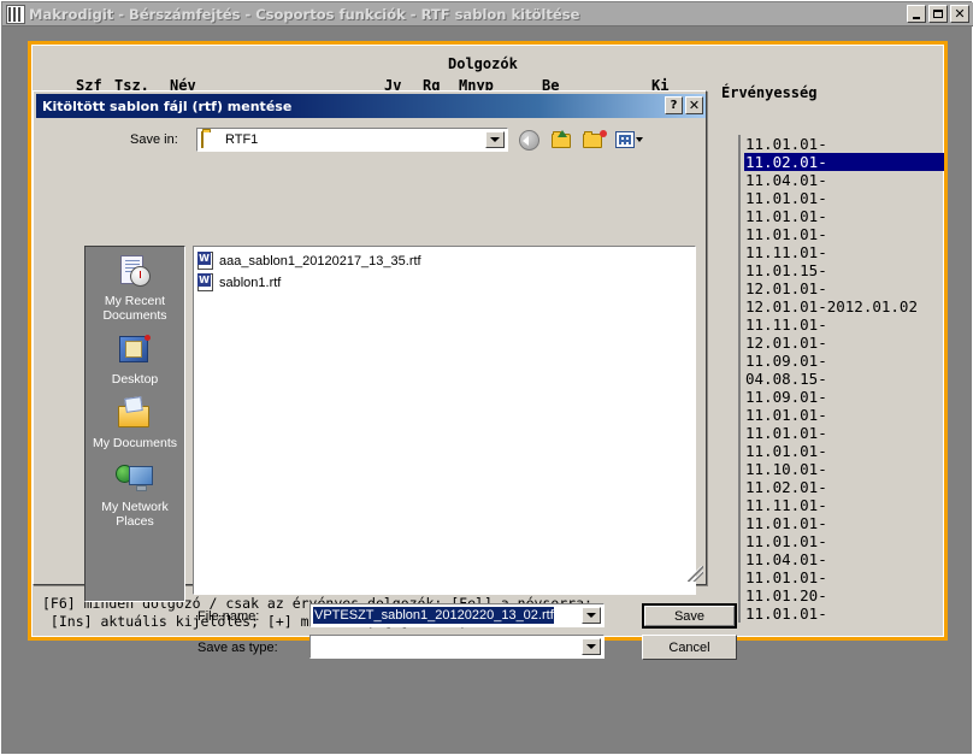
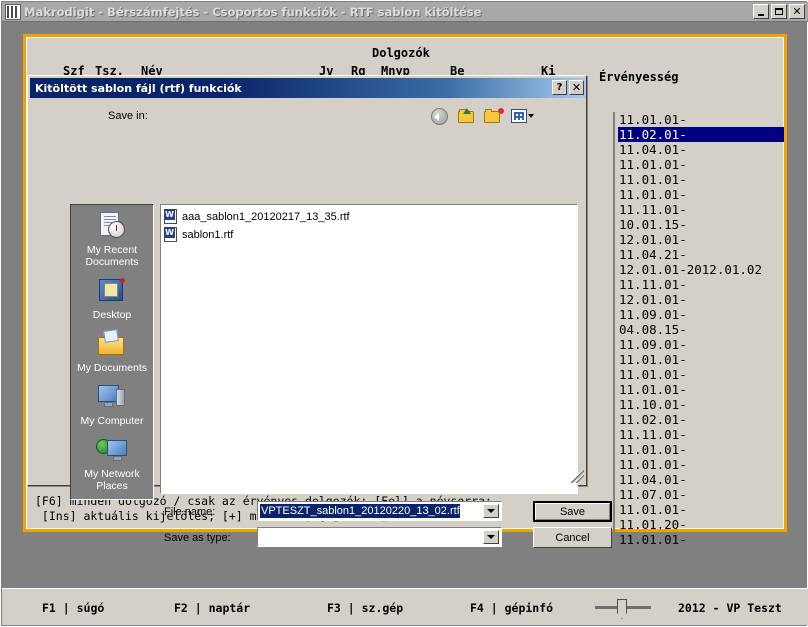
  Makrodigit - Bérszámfejtés - Csoportos funkciók - RTF sablon kitöltése
  ✕
  Dolgozók
  Szf
  Tsz.
  Név
  Jv
  Rg
  Mnyp
  Be
  Ki
  Érvényesség
  11.01.01-
  11.02.01-
  11.04.01-
  11.01.01-
  11.01.01-
  11.01.01-
  11.11.01-
- 11.01.15-
+ 10.01.15-
  12.01.01-
+ 11.04.21-
  12.01.01-2012.01.02
  11.11.01-
  12.01.01-
  11.09.01-
  04.08.15-
  11.09.01-
  11.01.01-
  11.01.01-
  11.01.01-
  11.10.01-
  11.02.01-
  11.11.01-
  11.01.01-
  11.01.01-
  11.04.01-
+ 11.07.01-
  11.01.01-
  11.01.20-
  11.01.01-
- Kitöltött sablon fájl (rtf) mentése
+ Kitöltött sablon fájl (rtf) funkciók
  ?
  ✕
  Save in:
- RTF1
  My Recent
  Documents
  Desktop
  My Documents
+ My Computer
  My Network
  Places
  W
  aaa_sablon1_20120217_13_35.rtf
  W
  sablon1.rtf
  File name:
  VPTESZT_sablon1_20120220_13_02.rtf
  Save as type:
  Save
  Cancel
+ F1 | súgó
+ F2 | naptár
+ F3 | sz.gép
+ F4 | gépinfó
+ 2012 - VP Teszt
